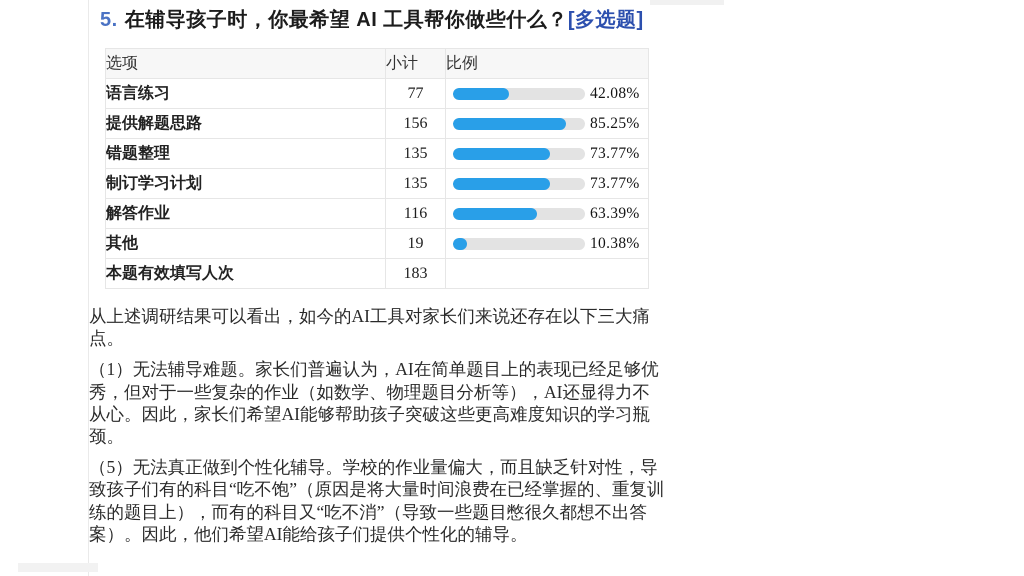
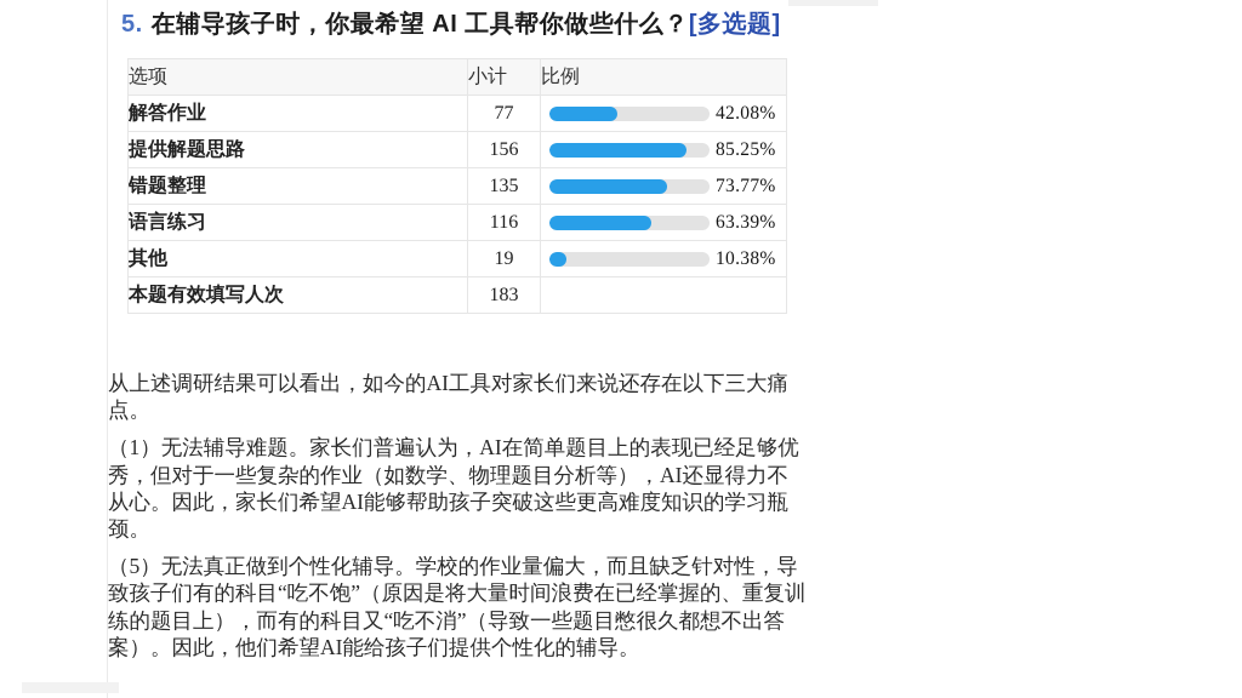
  5. 在辅导孩子时，你最希望 AI 工具帮你做些什么？[多选题]
  选项	小计	比例
- 语言练习	77	42.08%
+ 解答作业	77	42.08%
  提供解题思路	156	85.25%
  错题整理	135	73.77%
- 制订学习计划	135	73.77%
- 解答作业	116	63.39%
+ 语言练习	116	63.39%
  其他	19	10.38%
  本题有效填写人次	183
  从上述调研结果可以看出，如今的AI工具对家长们来说还存在以下三大痛点。
  （1）无法辅导难题。家长们普遍认为，AI在简单题目上的表现已经足够优秀，但对于一些复杂的作业（如数学、物理题目分析等），AI还显得力不从心。因此，家长们希望AI能够帮助孩子突破这些更高难度知识的学习瓶颈。
  （5）无法真正做到个性化辅导。学校的作业量偏大，而且缺乏针对性，导致孩子们有的科目“吃不饱”（原因是将大量时间浪费在已经掌握的、重复训练的题目上），而有的科目又“吃不消”（导致一些题目憋很久都想不出答案）。因此，他们希望AI能给孩子们提供个性化的辅导。
